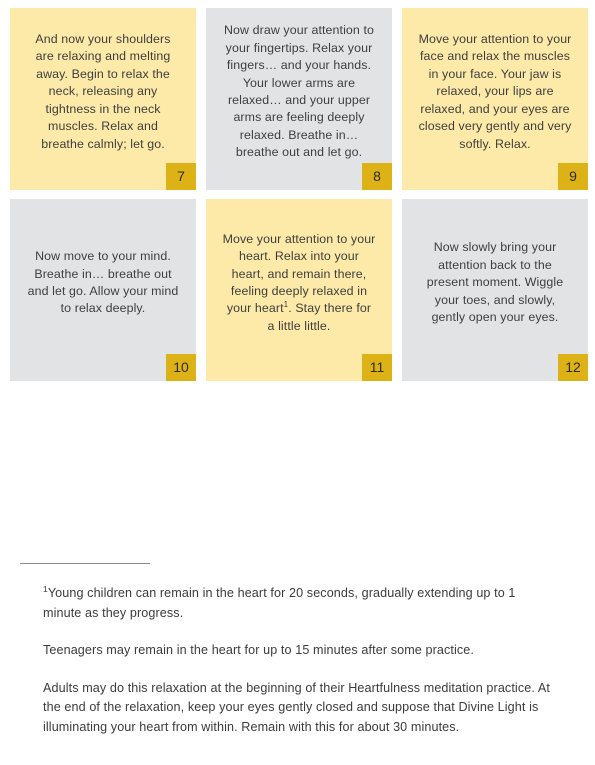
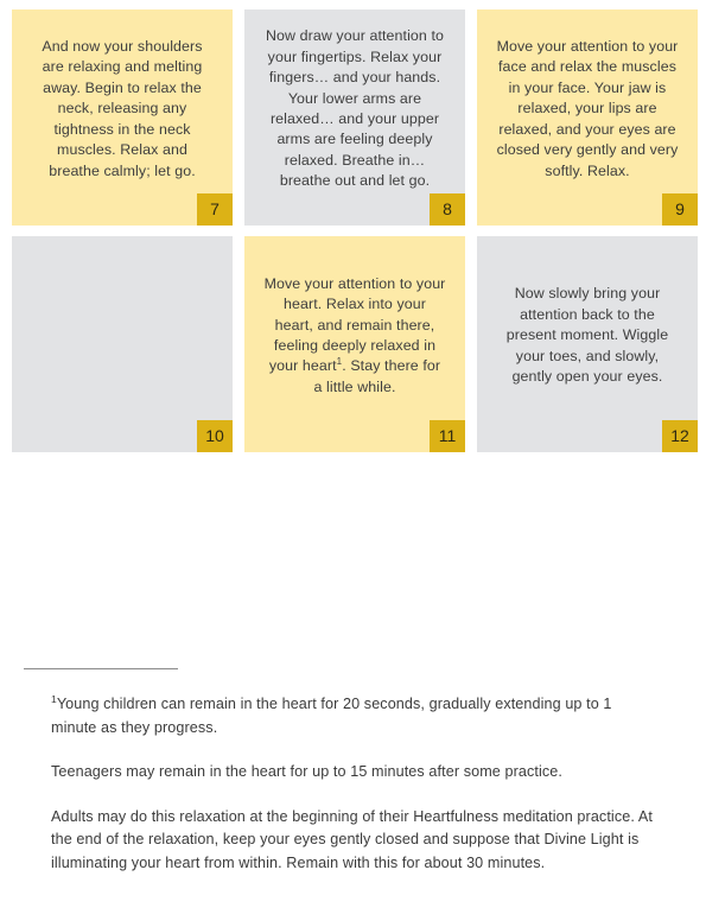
  And now your shoulders are relaxing and melting away. Begin to relax the neck, releasing any tightness in the neck muscles. Relax and breathe calmly; let go.
  7
  Now draw your attention to your fingertips. Relax your fingers… and your hands. Your lower arms are relaxed… and your upper arms are feeling deeply relaxed. Breathe in… breathe out and let go.
  8
  Move your attention to your face and relax the muscles in your face. Your jaw is relaxed, your lips are relaxed, and your eyes are closed very gently and very softly. Relax.
  9
- Now move to your mind. Breathe in… breathe out and let go. Allow your mind to relax deeply.
  10
- Move your attention to your heart. Relax into your heart, and remain there, feeling deeply relaxed in your heart1. Stay there for a little little.
+ Move your attention to your heart. Relax into your heart, and remain there, feeling deeply relaxed in your heart1. Stay there for a little while.
  11
  Now slowly bring your attention back to the present moment. Wiggle your toes, and slowly, gently open your eyes.
  12
  1Young children can remain in the heart for 20 seconds, gradually extending up to 1 minute as they progress.
  Teenagers may remain in the heart for up to 15 minutes after some practice.
  Adults may do this relaxation at the beginning of their Heartfulness meditation practice. At the end of the relaxation, keep your eyes gently closed and suppose that Divine Light is illuminating your heart from within. Remain with this for about 30 minutes.
